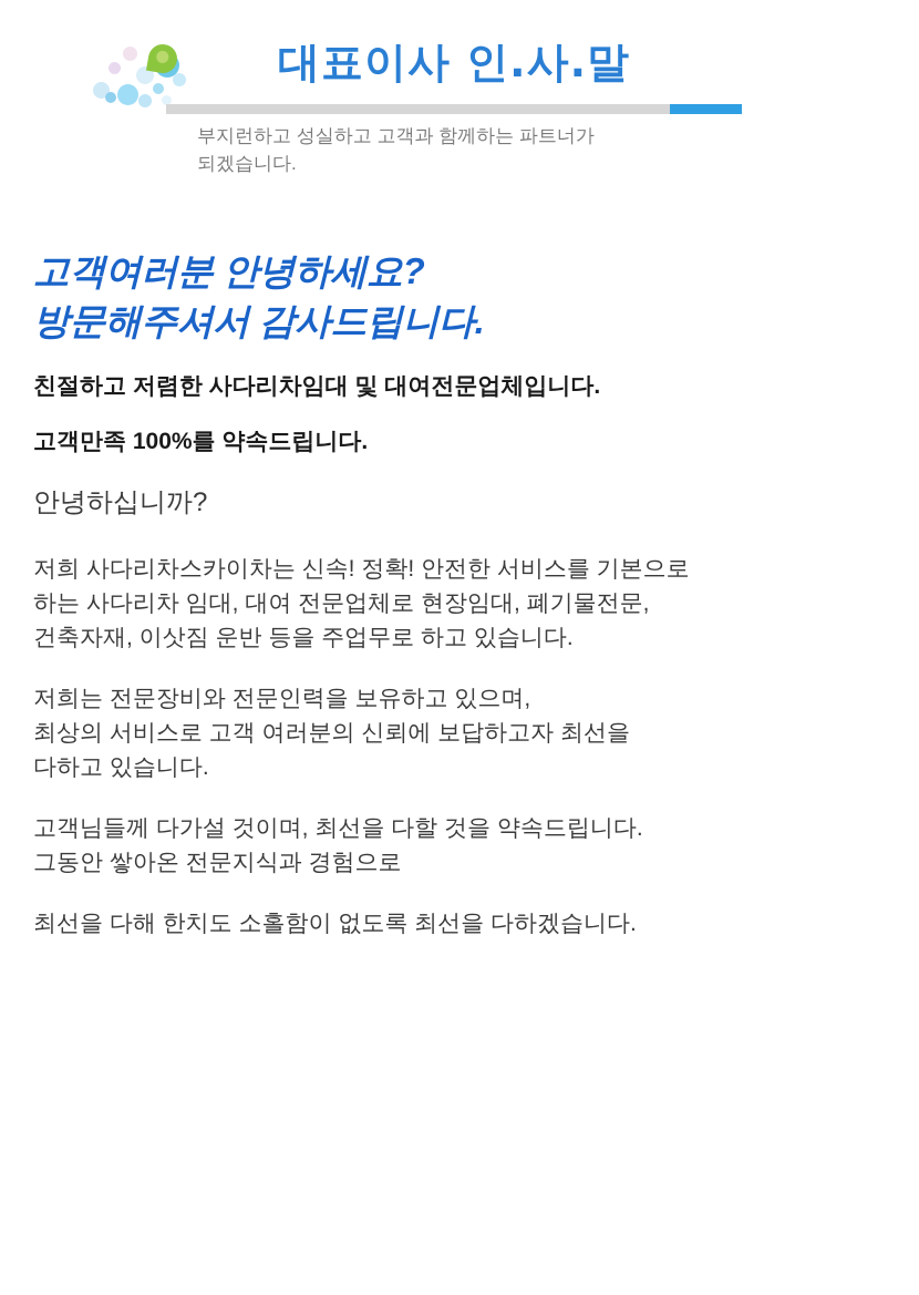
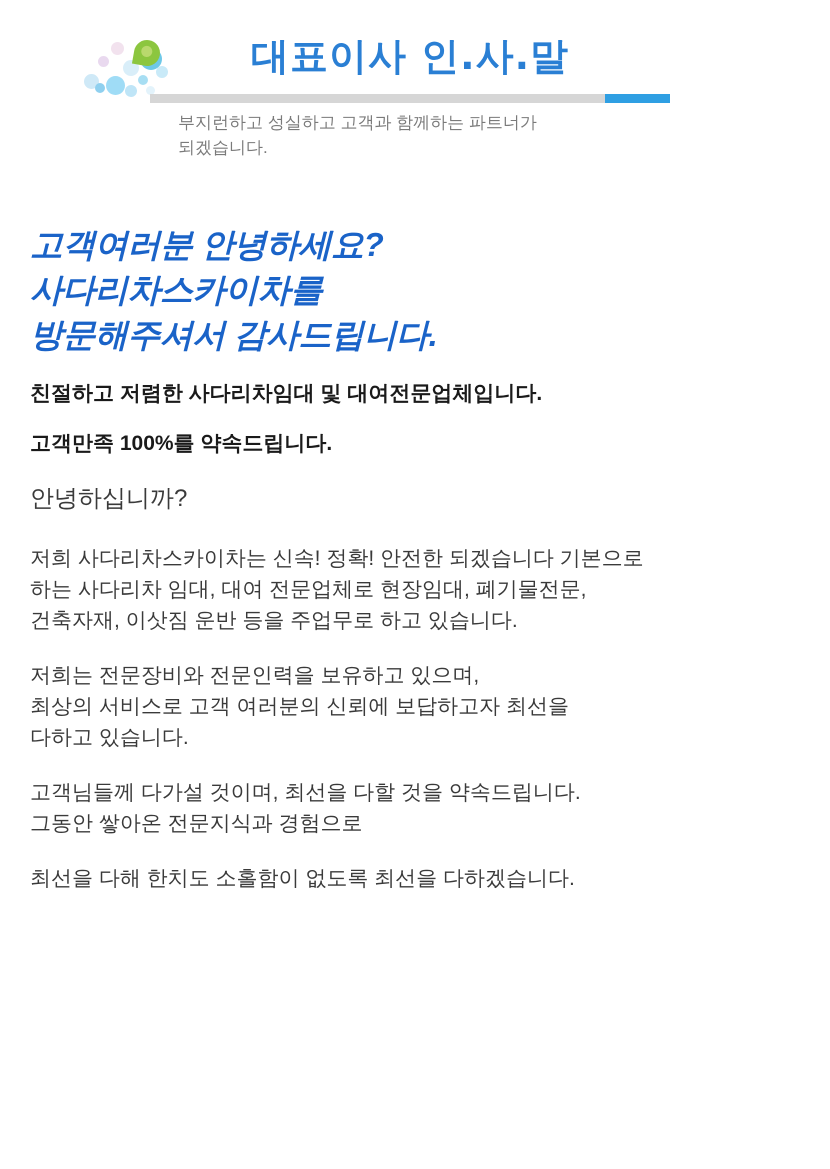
  대표이사 인.사.말
  부지런하고 성실하고 고객과 함께하는 파트너가
  되겠습니다.
  고객여러분 안녕하세요?
+ 사다리차스카이차를
  방문해주셔서 감사드립니다.
  친절하고 저렴한 사다리차임대 및 대여전문업체입니다.
  고객만족 100%를 약속드립니다.
  안녕하십니까?
- 저희 사다리차스카이차는 신속! 정확! 안전한 서비스를 기본으로
+ 저희 사다리차스카이차는 신속! 정확! 안전한 되겠습니다 기본으로
  하는 사다리차 임대, 대여 전문업체로 현장임대, 폐기물전문,
  건축자재, 이삿짐 운반 등을 주업무로 하고 있습니다.
  저희는 전문장비와 전문인력을 보유하고 있으며,
  최상의 서비스로 고객 여러분의 신뢰에 보답하고자 최선을
  다하고 있습니다.
  고객님들께 다가설 것이며, 최선을 다할 것을 약속드립니다.
  그동안 쌓아온 전문지식과 경험으로
  최선을 다해 한치도 소홀함이 없도록 최선을 다하겠습니다.
